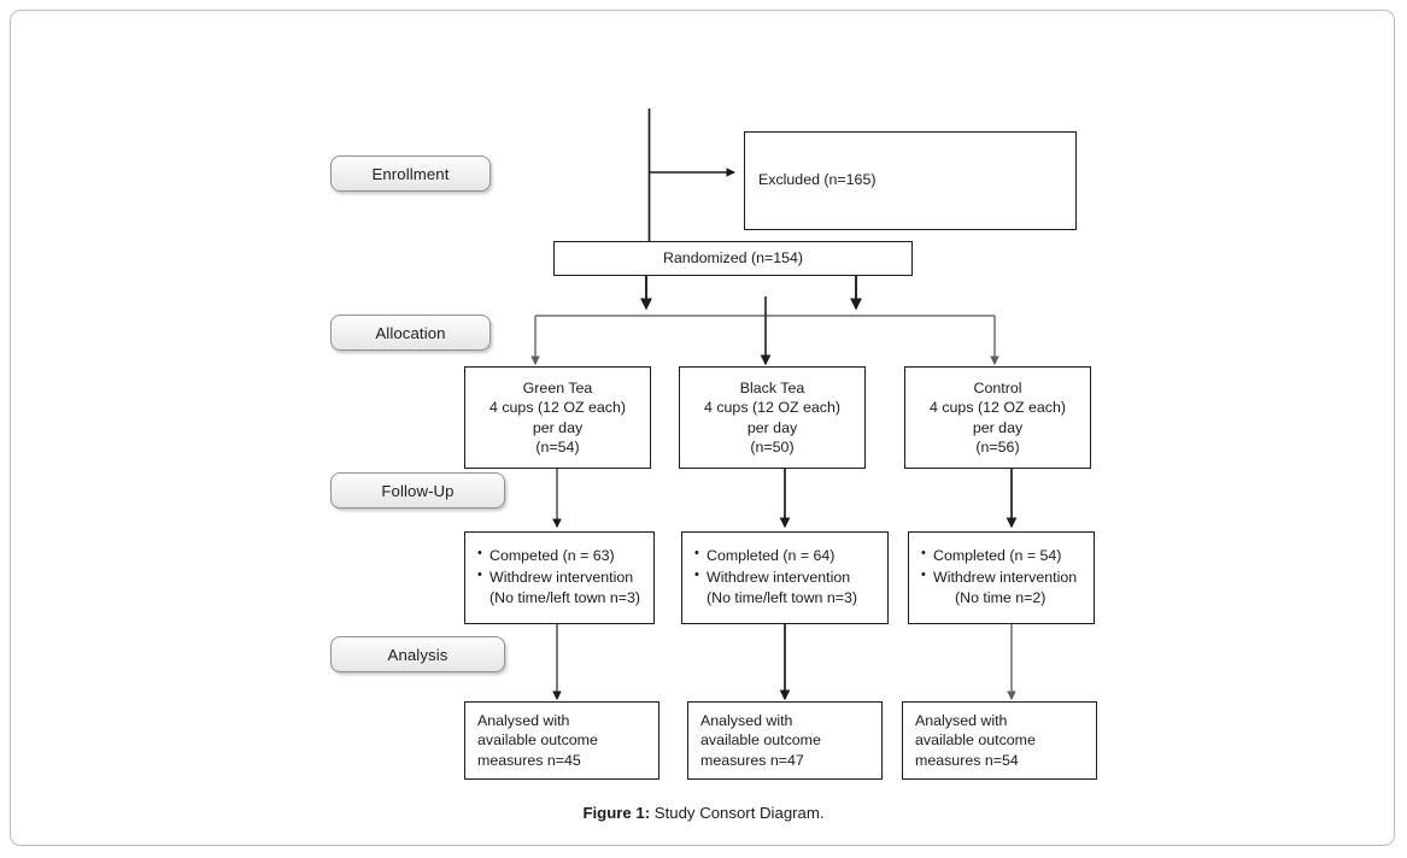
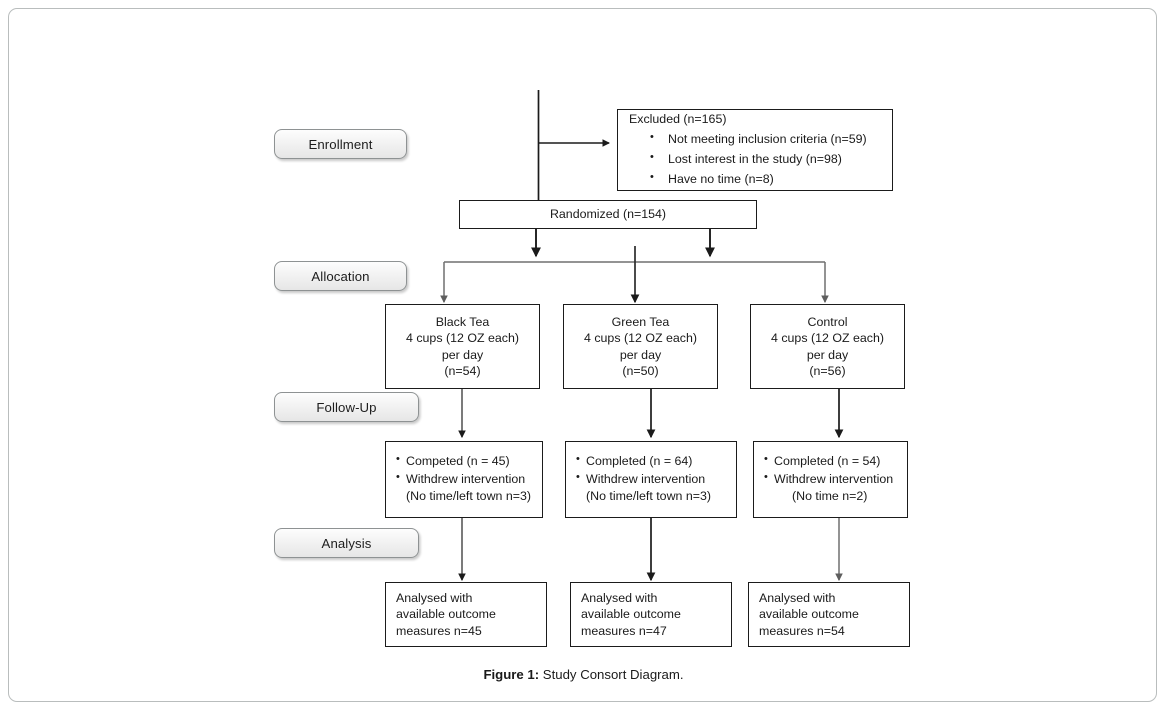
  Enrollment
  Allocation
  Follow-Up
  Analysis
  Excluded (n=165)
+ Not meeting inclusion criteria (n=59)
+ Lost interest in the study (n=98)
+ Have no time (n=8)
  Randomized (n=154)
- Green Tea
+ Black Tea
  4 cups (12 OZ each)
  per day
  (n=54)
- Black Tea
+ Green Tea
  4 cups (12 OZ each)
  per day
  (n=50)
  Control
  4 cups (12 OZ each)
  per day
  (n=56)
- Competed (n = 63)
+ Competed (n = 45)
  Withdrew intervention
  (No time/left town n=3)
  Completed (n = 64)
  Withdrew intervention
  (No time/left town n=3)
  Completed (n = 54)
  Withdrew intervention
  (No time n=2)
  Analysed with
  available outcome
  measures n=45
  Analysed with
  available outcome
  measures n=47
  Analysed with
  available outcome
  measures n=54
  Figure 1: Study Consort Diagram.
